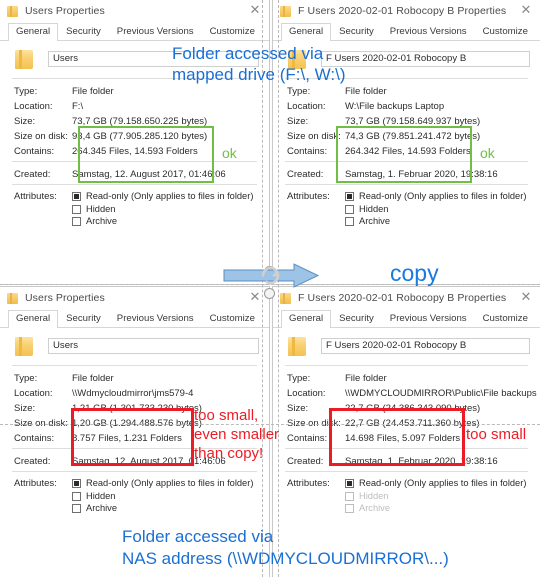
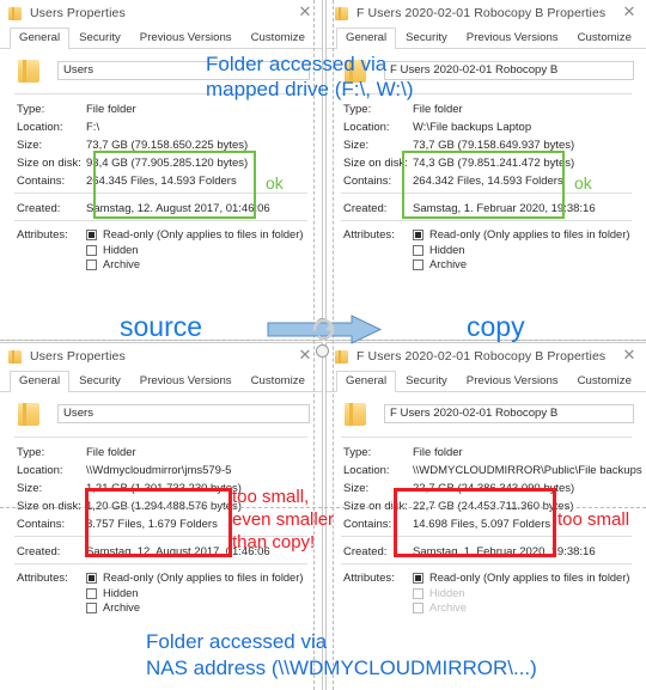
  Users Properties
  ✕
  General
  Security
  Previous Versions
  Customize
  Users
  Type:
  File folder
  Location:
  F:\
  Size:
  73,7 GB (79.158.650.225 bytes)
  Size on disk:
  93,4 GB (77.905.285.120 bytes)
  Contains:
  264.345 Files, 14.593 Folders
  Created:
  Samstag, 12. August 2017, 01:46:06
  Attributes:
  Read-only (Only applies to files in folder)
  Hidden
  Archive
  F Users 2020-02-01 Robocopy B Properties
  ✕
  General
  Security
  Previous Versions
  Customize
  F Users 2020-02-01 Robocopy B
  Type:
  File folder
  Location:
  W:\File backups Laptop
  Size:
  73,7 GB (79.158.649.937 bytes)
  Size on disk:
  74,3 GB (79.851.241.472 bytes)
  Contains:
  264.342 Files, 14.593 Folders
  Created:
  Samstag, 1. Februar 2020, 19:38:16
  Attributes:
  Read-only (Only applies to files in folder)
  Hidden
  Archive
  Users Properties
  ✕
  General
  Security
  Previous Versions
  Customize
  Users
  Type:
  File folder
  Location:
- \\Wdmycloudmirror\jms579-4
+ \\Wdmycloudmirror\jms579-5
  Size:
  1,21 GB (1.301.733.230 bytes)
  Size on disk:
  1,20 GB (1.294.488.576 bytes)
  Contains:
- 8.757 Files, 1.231 Folders
+ 8.757 Files, 1.679 Folders
  Created:
  Samstag, 12. August 2017, 01:46:06
  Attributes:
  Read-only (Only applies to files in folder)
  Hidden
  Archive
  F Users 2020-02-01 Robocopy B Properties
  ✕
  General
  Security
  Previous Versions
  Customize
  F Users 2020-02-01 Robocopy B
  Type:
  File folder
  Location:
  \\WDMYCLOUDMIRROR\Public\File backups
  Size:
  22,7 GB (24.386.343.090 bytes)
  Size on disk:
  22,7 GB (24.453.711.360 bytes)
  Contains:
  14.698 Files, 5.097 Folders
  Created:
  Samstag, 1. Februar 2020, 19:38:16
  Attributes:
  Read-only (Only applies to files in folder)
  Hidden
  Archive
  ok
  ok
  too small,
  even smaller
  than copy!
  too small
  Folder accessed via
  mapped drive (F:\, W:\)
  Folder accessed via
  NAS address (\\WDMYCLOUDMIRROR\...)
+ source
  copy
